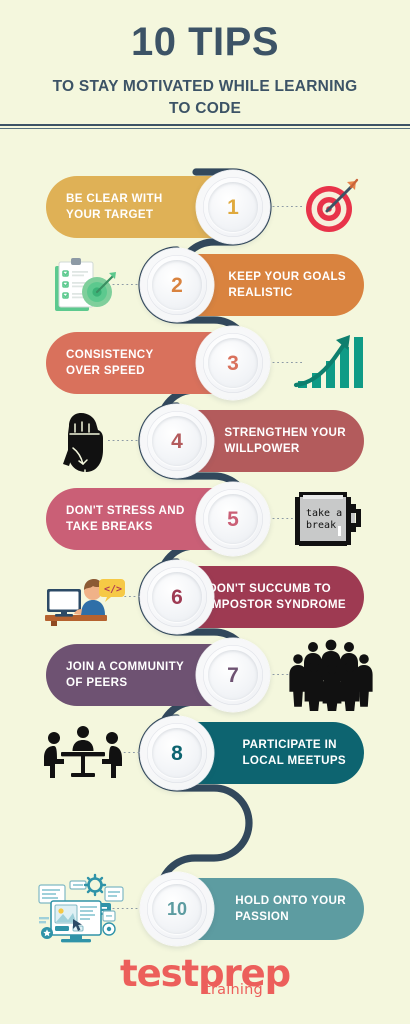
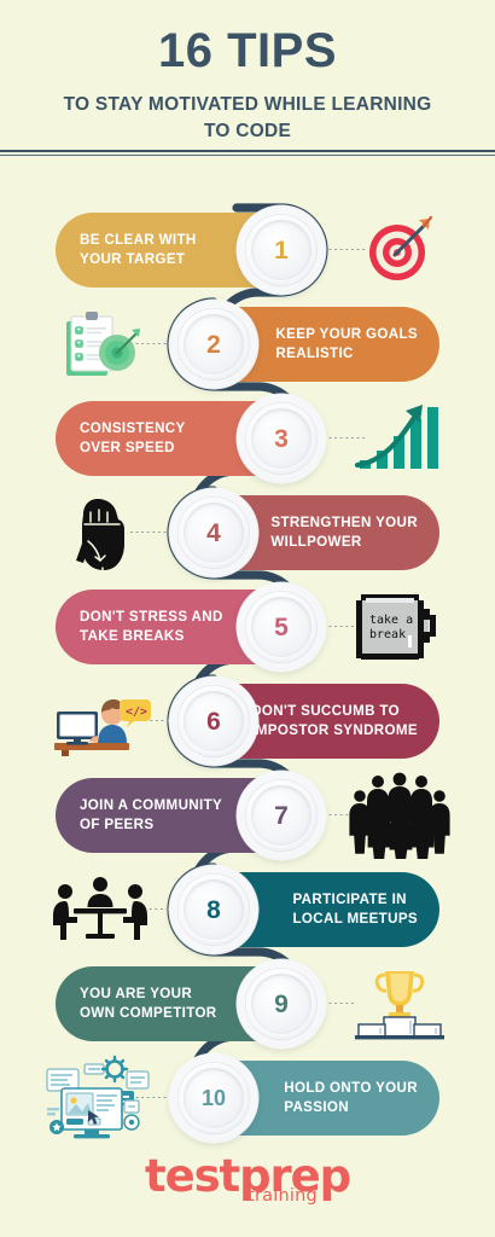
- 10 TIPS
+ 16 TIPS
  TO STAY MOTIVATED WHILE LEARNING TO CODE
  BE CLEAR WITH
  YOUR TARGET
  1
  KEEP YOUR GOALS
  REALISTIC
  2
  CONSISTENCY
  OVER SPEED
  3
  STRENGTHEN YOUR
  WILLPOWER
  4
  DON'T STRESS AND
  TAKE BREAKS
  5
  take a
  break
  ON'T SUCCUMB TO
  MPOSTOR SYNDROME
  6
  </>
  JOIN A COMMUNITY
  OF PEERS
  7
  PARTICIPATE IN
  LOCAL MEETUPS
  8
+ YOU ARE YOUR
+ OWN COMPETITOR
+ 9
  HOLD ONTO YOUR
  PASSION
  10
  testprep
  training
